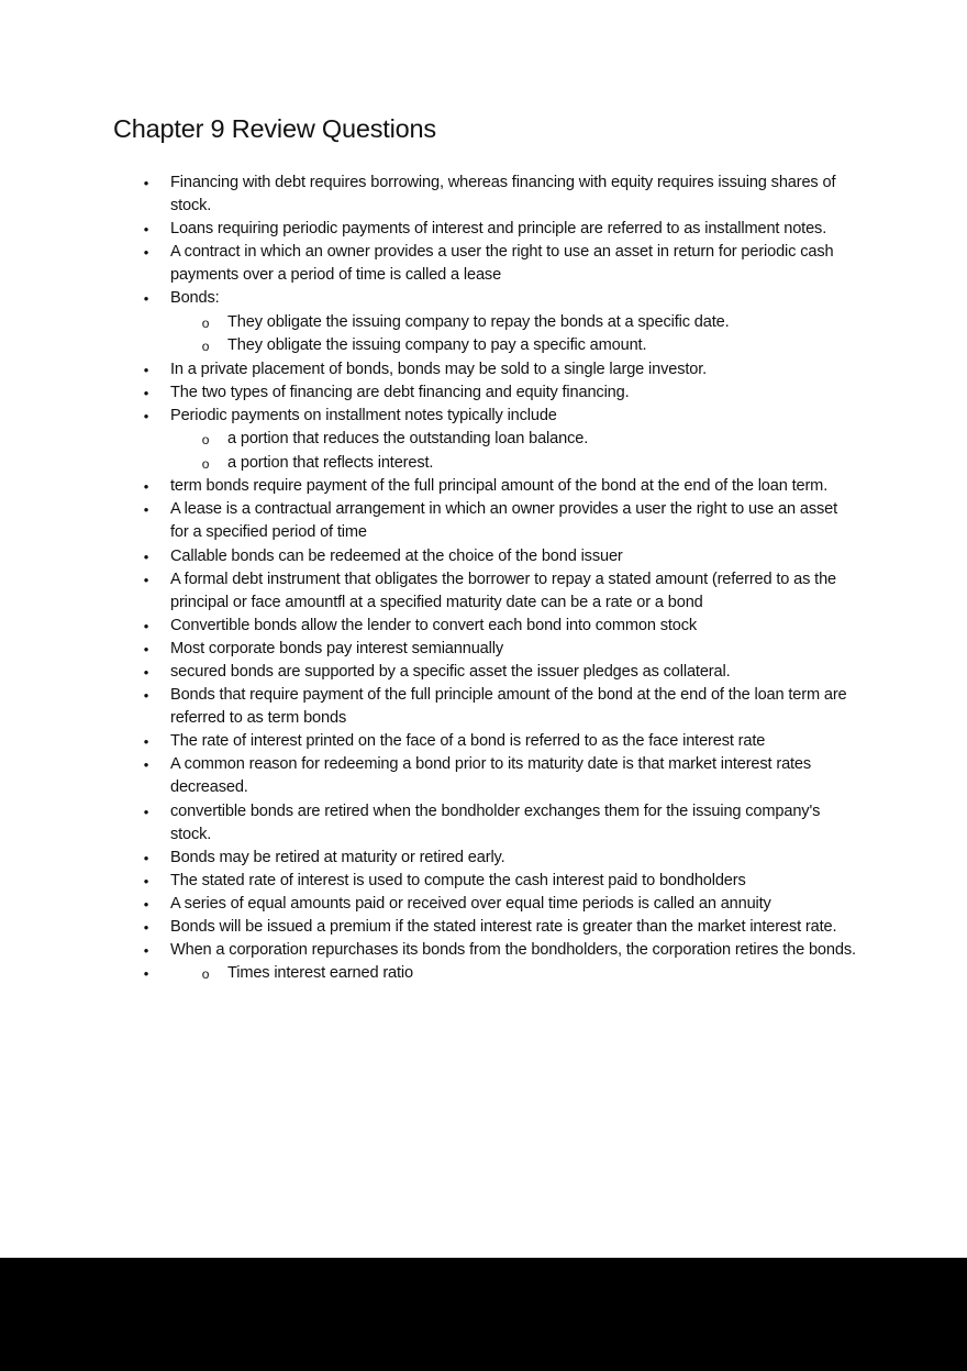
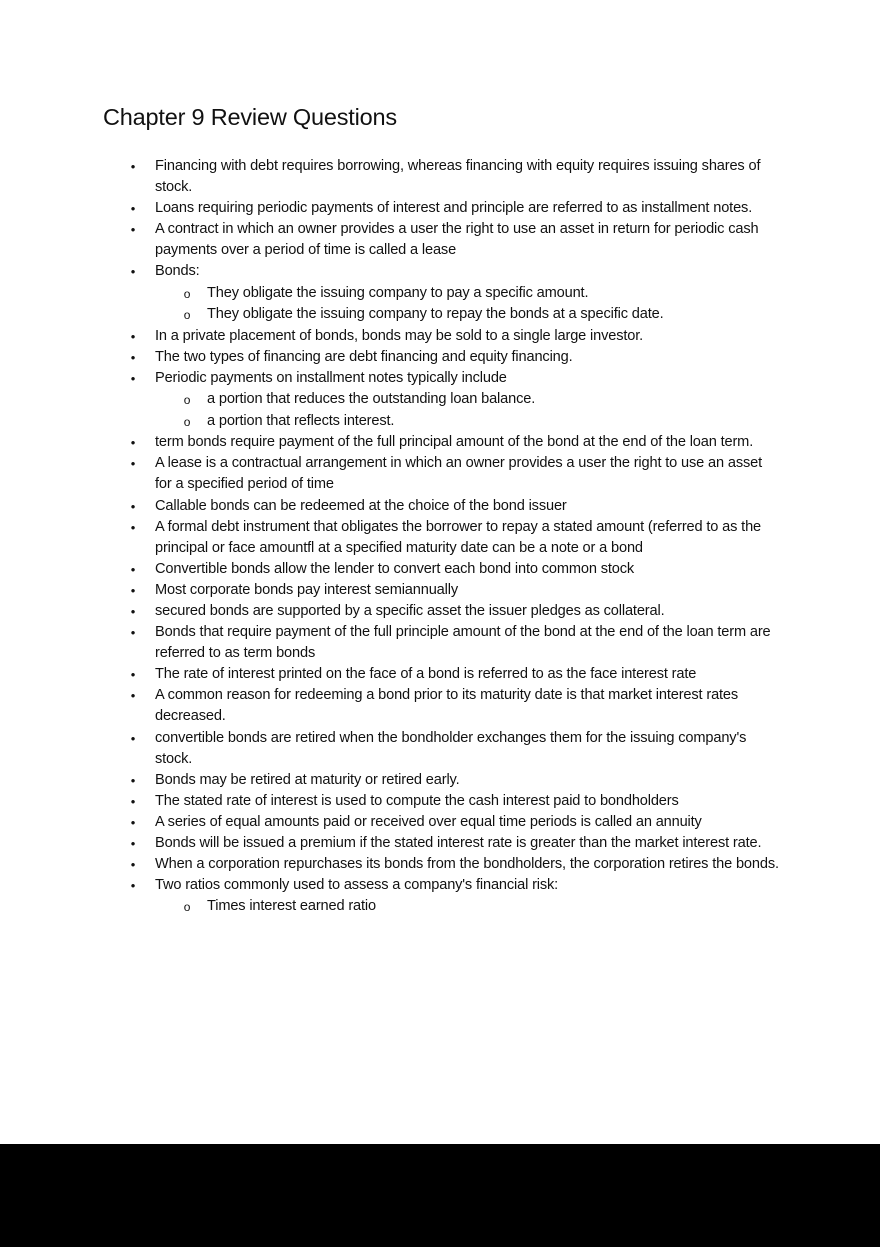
  Chapter 9 Review Questions
  •
  Financing with debt requires borrowing, whereas financing with equity requires issuing shares of stock.
  •
  Loans requiring periodic payments of interest and principle are referred to as installment notes.
  •
  A contract in which an owner provides a user the right to use an asset in return for periodic cash payments over a period of time is called a lease
  •
  Bonds:
  o
- They obligate the issuing company to repay the bonds at a specific date.
+ They obligate the issuing company to pay a specific amount.
  o
- They obligate the issuing company to pay a specific amount.
+ They obligate the issuing company to repay the bonds at a specific date.
  •
  In a private placement of bonds, bonds may be sold to a single large investor.
  •
  The two types of financing are debt financing and equity financing.
  •
  Periodic payments on installment notes typically include
  o
  a portion that reduces the outstanding loan balance.
  o
  a portion that reflects interest.
  •
  term bonds require payment of the full principal amount of the bond at the end of the loan term.
  •
  A lease is a contractual arrangement in which an owner provides a user the right to use an asset for a specified period of time
  •
  Callable bonds can be redeemed at the choice of the bond issuer
  •
- A formal debt instrument that obligates the borrower to repay a stated amount (referred to as the principal or face amountfl at a specified maturity date can be a rate or a bond
+ A formal debt instrument that obligates the borrower to repay a stated amount (referred to as the principal or face amountfl at a specified maturity date can be a note or a bond
  •
  Convertible bonds allow the lender to convert each bond into common stock
  •
  Most corporate bonds pay interest semiannually
  •
  secured bonds are supported by a specific asset the issuer pledges as collateral.
  •
  Bonds that require payment of the full principle amount of the bond at the end of the loan term are referred to as term bonds
  •
  The rate of interest printed on the face of a bond is referred to as the face interest rate
  •
  A common reason for redeeming a bond prior to its maturity date is that market interest rates decreased.
  •
  convertible bonds are retired when the bondholder exchanges them for the issuing company's stock.
  •
  Bonds may be retired at maturity or retired early.
  •
  The stated rate of interest is used to compute the cash interest paid to bondholders
  •
  A series of equal amounts paid or received over equal time periods is called an annuity
  •
  Bonds will be issued a premium if the stated interest rate is greater than the market interest rate.
  •
  When a corporation repurchases its bonds from the bondholders, the corporation retires the bonds.
  •
+ Two ratios commonly used to assess a company's financial risk:
  o
  Times interest earned ratio
